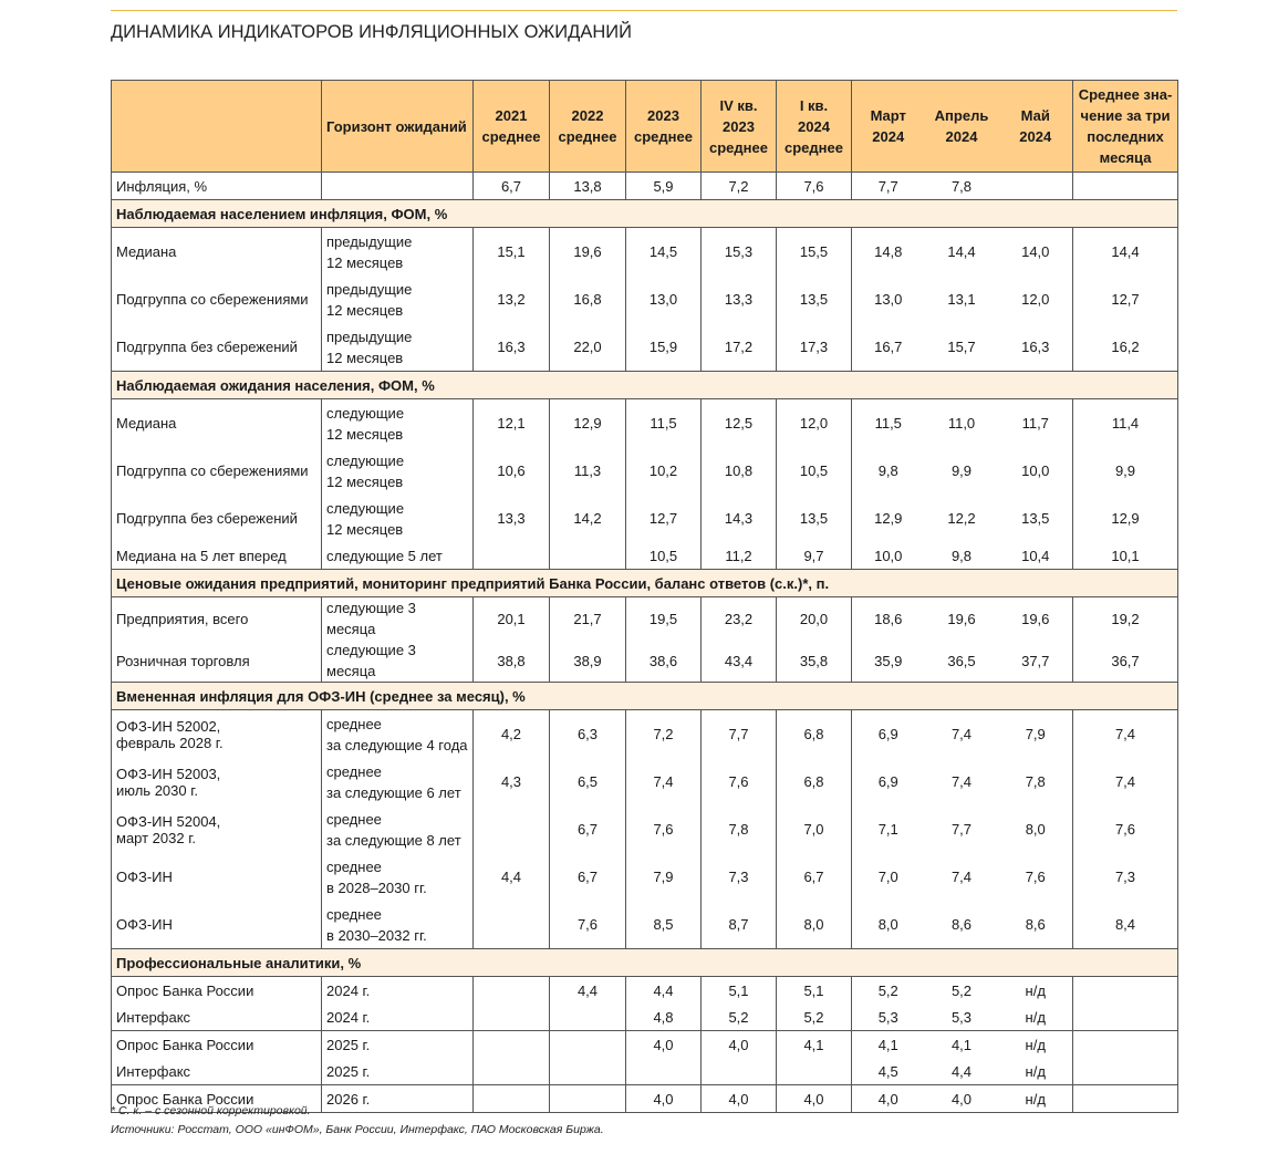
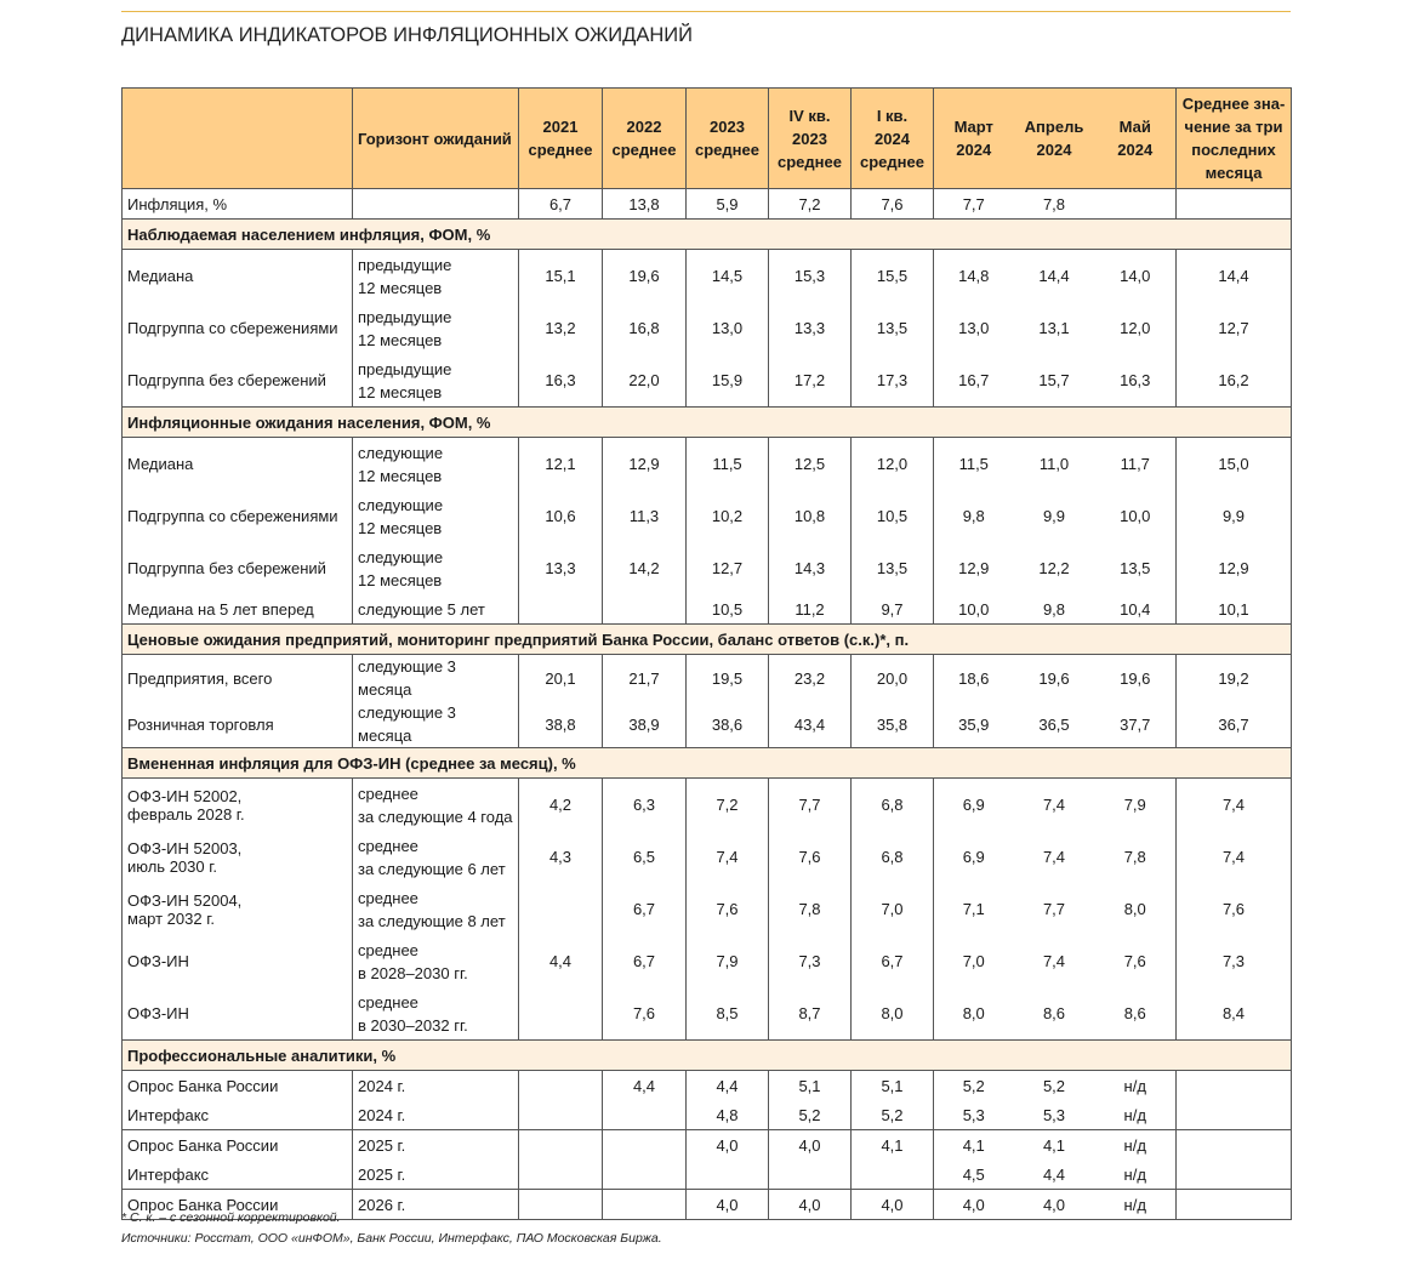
  ДИНАМИКА ИНДИКАТОРОВ ИНФЛЯЦИОННЫХ ОЖИДАНИЙ
  	Горизонт ожиданий	2021среднее	2022среднее	2023среднее	IV кв.2023среднее	I кв.2024среднее	Март2024	Апрель2024	Май2024	Среднее зна-чение за трипоследнихмесяца
  Инфляция, %		6,7	13,8	5,9	7,2	7,6	7,7	7,8
  Наблюдаемая населением инфляция, ФОМ, %
  Медиана	предыдущие12 месяцев	15,1	19,6	14,5	15,3	15,5	14,8	14,4	14,0	14,4
  Подгруппа со сбережениями	предыдущие12 месяцев	13,2	16,8	13,0	13,3	13,5	13,0	13,1	12,0	12,7
  Подгруппа без сбережений	предыдущие12 месяцев	16,3	22,0	15,9	17,2	17,3	16,7	15,7	16,3	16,2
- Наблюдаемая ожидания населения, ФОМ, %
+ Инфляционные ожидания населения, ФОМ, %
- Медиана	следующие12 месяцев	12,1	12,9	11,5	12,5	12,0	11,5	11,0	11,7	11,4
+ Медиана	следующие12 месяцев	12,1	12,9	11,5	12,5	12,0	11,5	11,0	11,7	15,0
  Подгруппа со сбережениями	следующие12 месяцев	10,6	11,3	10,2	10,8	10,5	9,8	9,9	10,0	9,9
  Подгруппа без сбережений	следующие12 месяцев	13,3	14,2	12,7	14,3	13,5	12,9	12,2	13,5	12,9
  Медиана на 5 лет вперед	следующие 5 лет			10,5	11,2	9,7	10,0	9,8	10,4	10,1
  Ценовые ожидания предприятий, мониторинг предприятий Банка России, баланс ответов (с.к.)*, п.
  Предприятия, всего	следующие 3 месяца	20,1	21,7	19,5	23,2	20,0	18,6	19,6	19,6	19,2
  Розничная торговля	следующие 3 месяца	38,8	38,9	38,6	43,4	35,8	35,9	36,5	37,7	36,7
  Вмененная инфляция для ОФЗ-ИН (среднее за месяц), %
  ОФЗ-ИН 52002,февраль 2028 г.	среднееза следующие 4 года	4,2	6,3	7,2	7,7	6,8	6,9	7,4	7,9	7,4
  ОФЗ-ИН 52003,июль 2030 г.	среднееза следующие 6 лет	4,3	6,5	7,4	7,6	6,8	6,9	7,4	7,8	7,4
  ОФЗ-ИН 52004,март 2032 г.	среднееза следующие 8 лет		6,7	7,6	7,8	7,0	7,1	7,7	8,0	7,6
  ОФЗ-ИН	среднеев 2028–2030 гг.	4,4	6,7	7,9	7,3	6,7	7,0	7,4	7,6	7,3
  ОФЗ-ИН	среднеев 2030–2032 гг.		7,6	8,5	8,7	8,0	8,0	8,6	8,6	8,4
  Профессиональные аналитики, %
  Опрос Банка России	2024 г.		4,4	4,4	5,1	5,1	5,2	5,2	н/д
  Интерфакс	2024 г.			4,8	5,2	5,2	5,3	5,3	н/д
  Опрос Банка России	2025 г.			4,0	4,0	4,1	4,1	4,1	н/д
  Интерфакс	2025 г.						4,5	4,4	н/д
  Опрос Банка России	2026 г.			4,0	4,0	4,0	4,0	4,0	н/д
  * С. к. – с сезонной корректировкой.
  Источники: Росстат, ООО «инФОМ», Банк России, Интерфакс, ПАО Московская Биржа.
